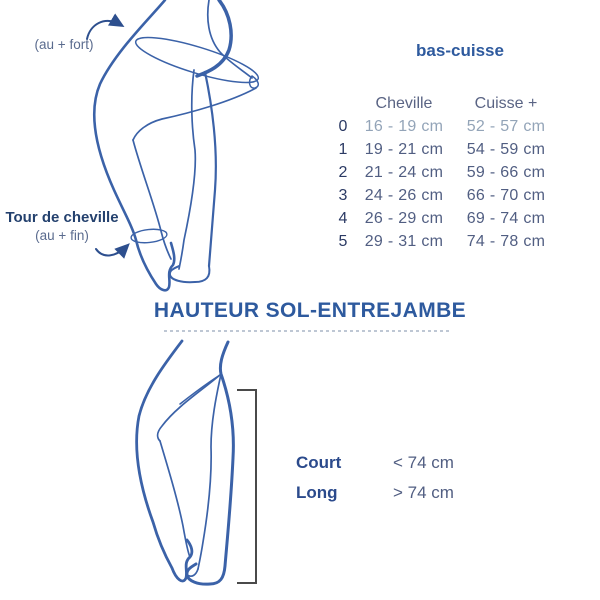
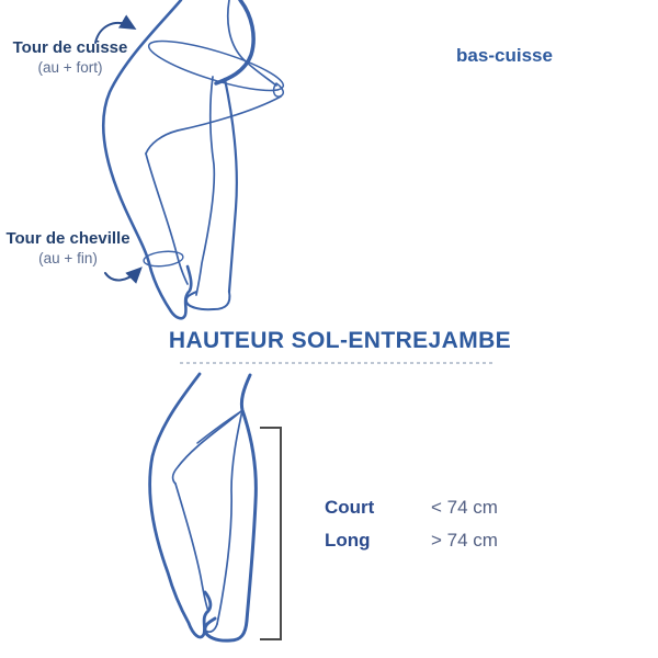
+ Tour de cuisse
  (au + fort)
  Tour de cheville
  (au + fin)
  bas-cuisse
- Cheville
- Cuisse +
- 0
- 16 - 19 cm
- 52 - 57 cm
- 1
- 19 - 21 cm
- 54 - 59 cm
- 2
- 21 - 24 cm
- 59 - 66 cm
- 3
- 24 - 26 cm
- 66 - 70 cm
- 4
- 26 - 29 cm
- 69 - 74 cm
- 5
- 29 - 31 cm
- 74 - 78 cm
  HAUTEUR SOL-ENTREJAMBE
  Court
  < 74 cm
  Long
  > 74 cm
